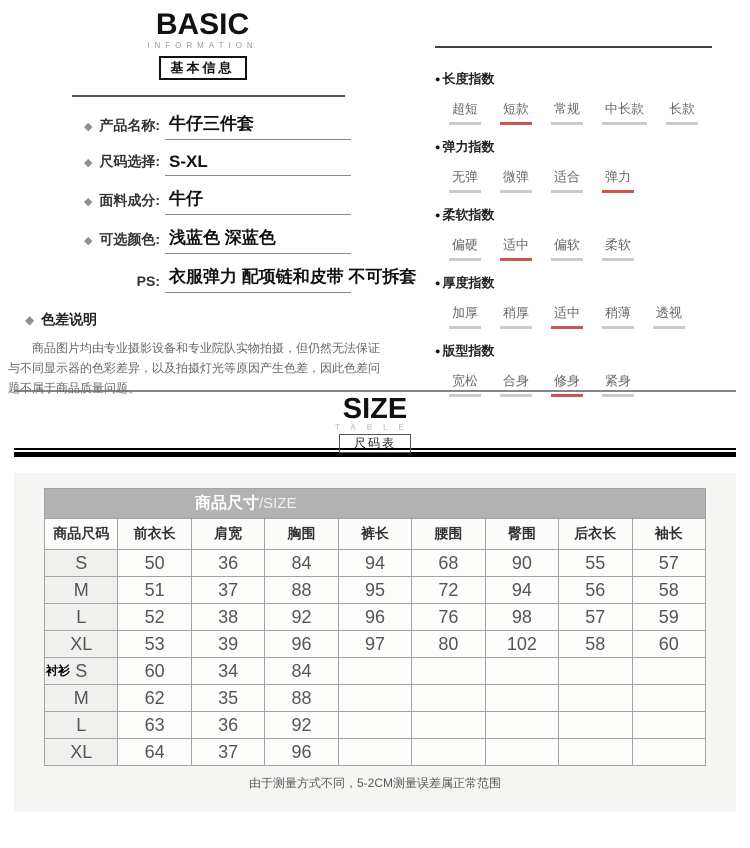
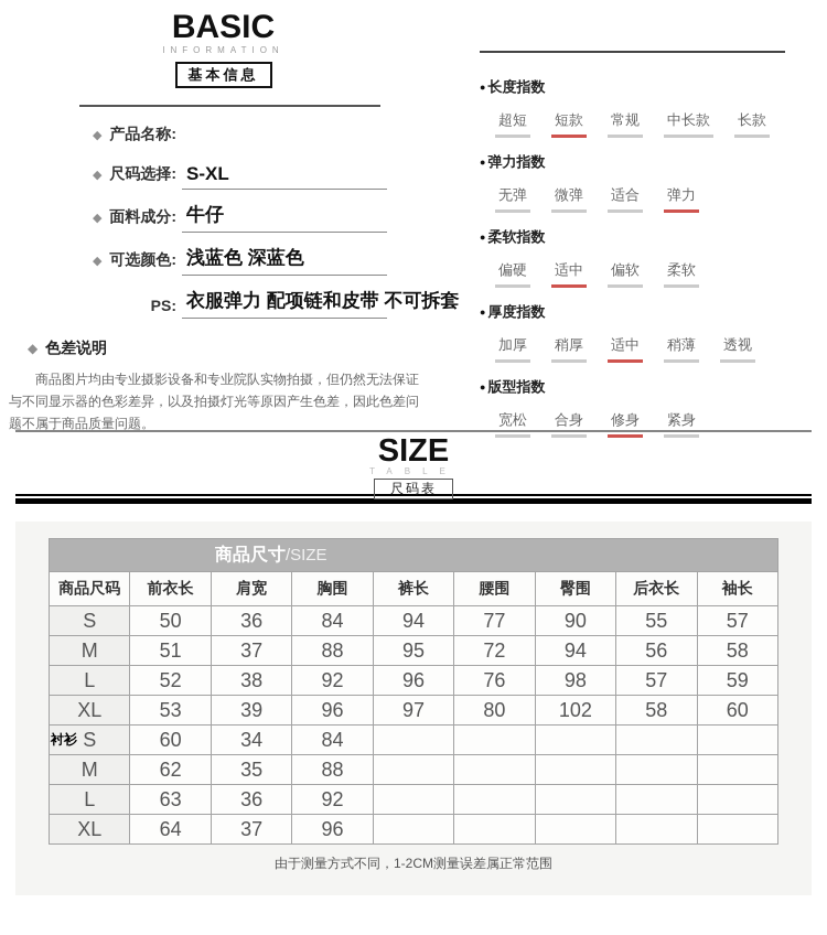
  BASIC
  INFORMATION
  基本信息
  ◆ 产品名称:
- 牛仔三件套
  ◆ 尺码选择:
  S-XL
  ◆ 面料成分:
  牛仔
  ◆ 可选颜色:
  浅蓝色 深蓝色
  PS:
  衣服弹力 配项链和皮带 不可拆套
  ◆ 色差说明
  商品图片均由专业摄影设备和专业院队实物拍摄，但仍然无法保证与不同显示器的色彩差异，以及拍摄灯光等原因产生色差，因此色差问题不属于商品质量问题。
  ● 长度指数
  超短
  短款
  常规
  中长款
  长款
  ● 弹力指数
  无弹
  微弹
  适合
  弹力
  ● 柔软指数
  偏硬
  适中
  偏软
  柔软
  ● 厚度指数
  加厚
  稍厚
  适中
  稍薄
  透视
  ● 版型指数
  宽松
  合身
  修身
  紧身
  SIZE
  TABLE
  尺码表
  商品尺寸/SIZE
  商品尺码	前衣长	肩宽	胸围	裤长	腰围	臀围	后衣长	袖长
- S	50	36	84	94	68	90	55	57
+ S	50	36	84	94	77	90	55	57
  M	51	37	88	95	72	94	56	58
  L	52	38	92	96	76	98	57	59
  XL	53	39	96	97	80	102	58	60
  衬衫 S	60	34	84
  M	62	35	88
  L	63	36	92
  XL	64	37	96
- 由于测量方式不同，5-2CM测量误差属正常范围
+ 由于测量方式不同，1-2CM测量误差属正常范围
